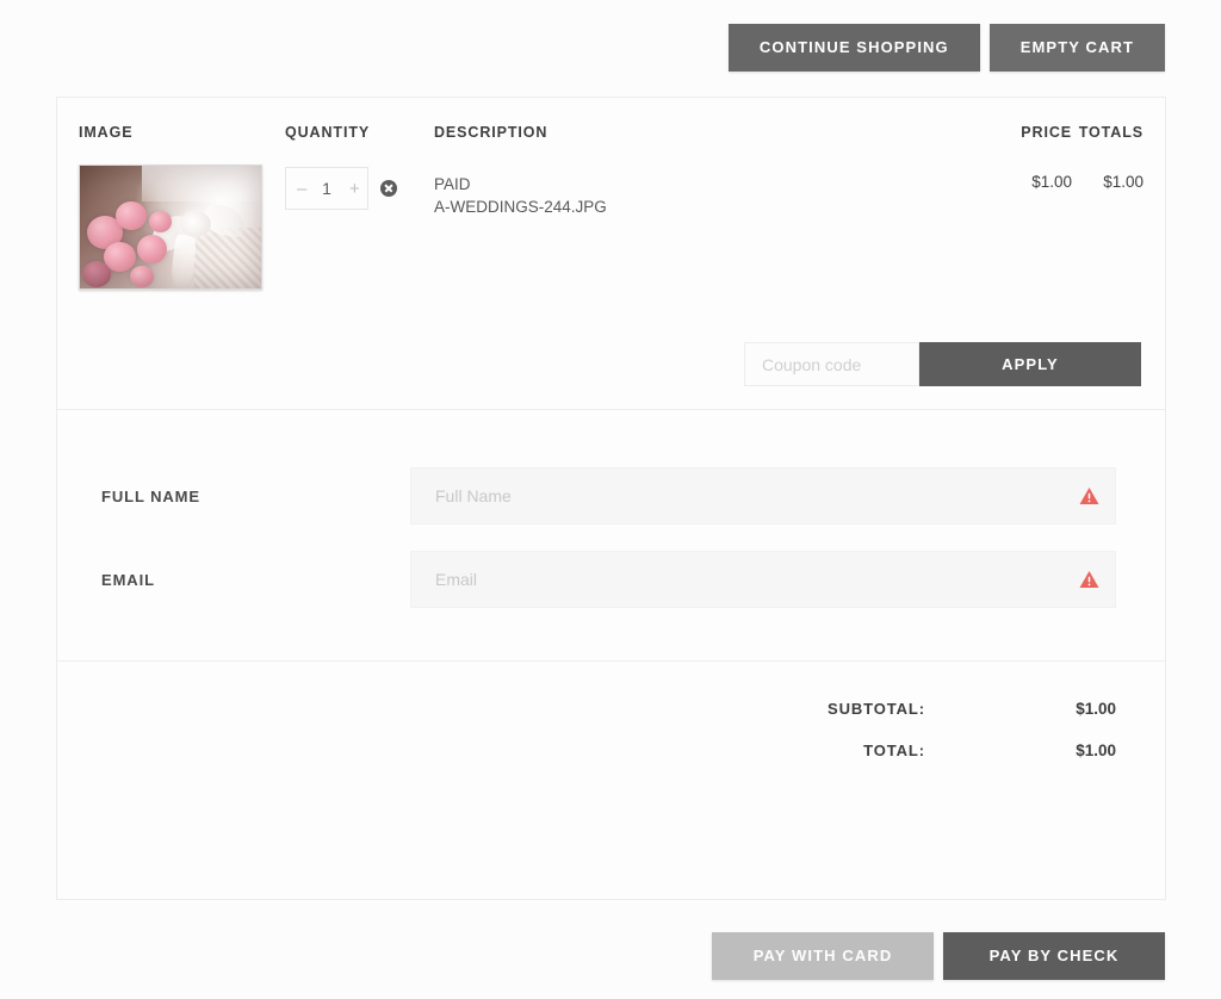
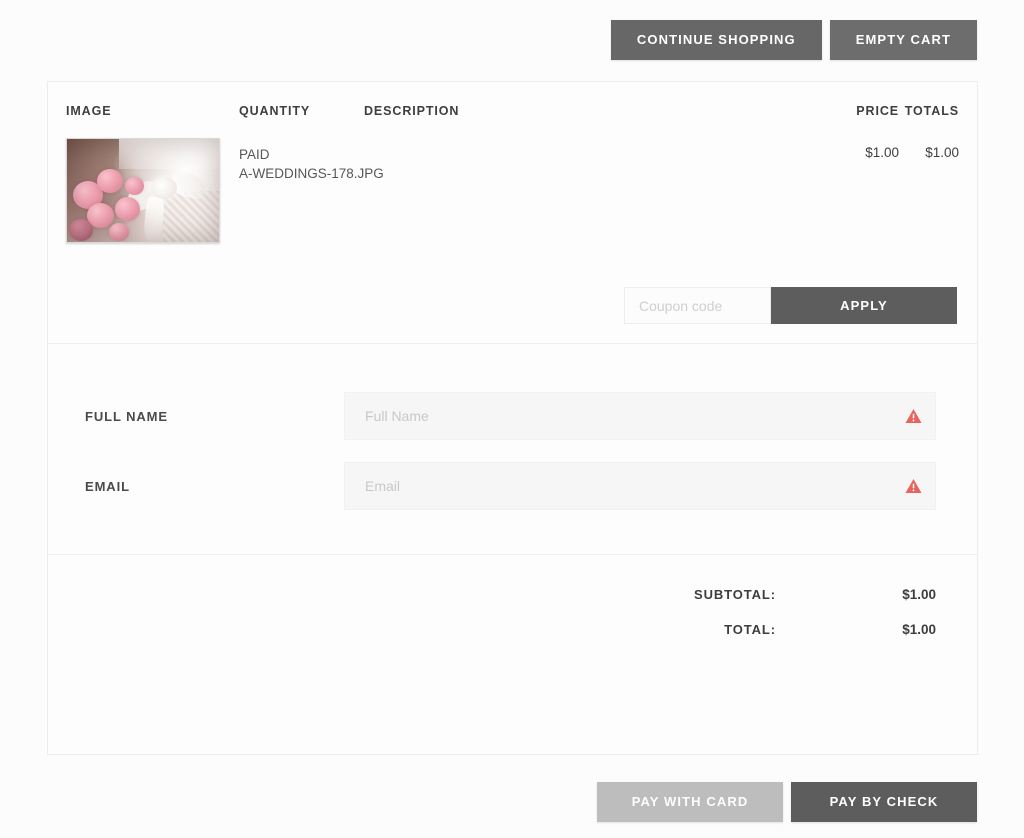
  CONTINUE SHOPPING
  EMPTY CART
  IMAGE
  QUANTITY
  DESCRIPTION
  PRICE
  TOTALS
- –
- 1
- +
  PAID
- A-WEDDINGS-244.JPG
+ A-WEDDINGS-178.JPG
  $1.00
  $1.00
  Coupon code
  APPLY
  FULL NAME
  Full Name
  EMAIL
  Email
  SUBTOTAL:
  $1.00
  TOTAL:
  $1.00
  PAY WITH CARD
  PAY BY CHECK
